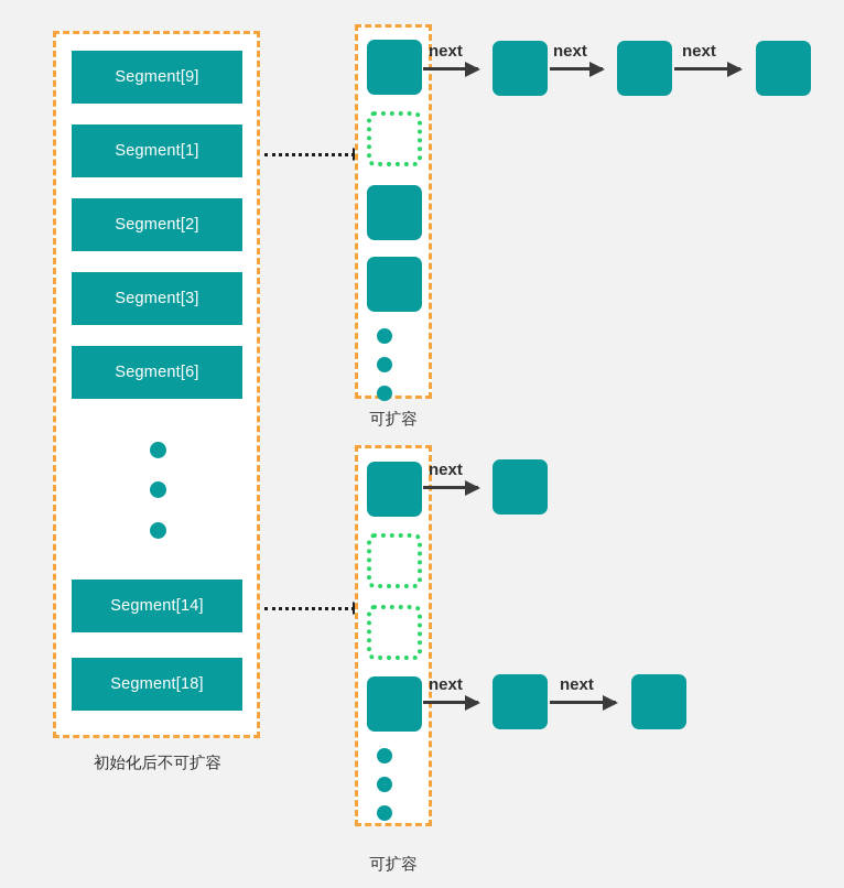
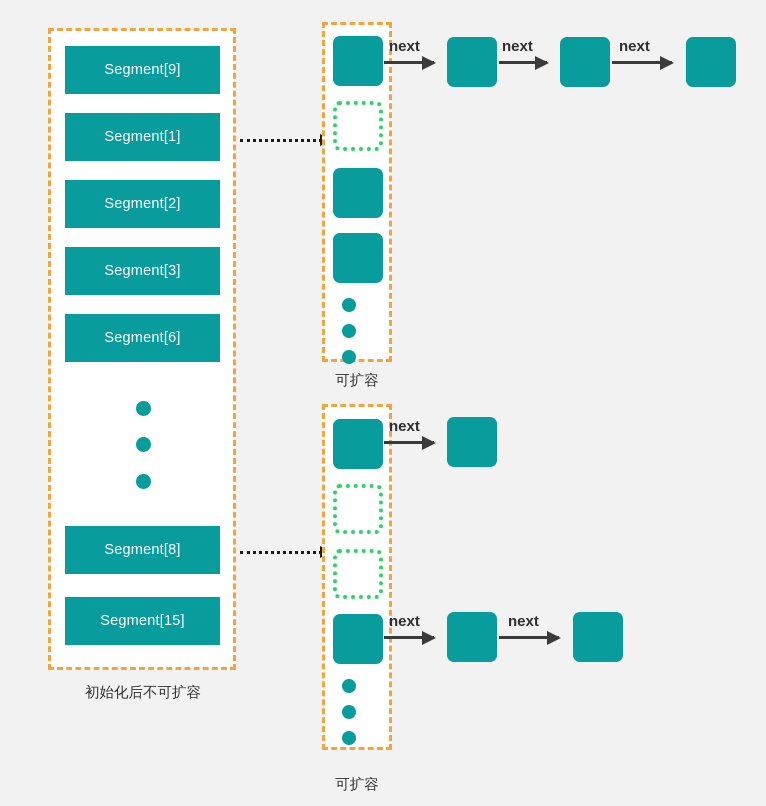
  Segment[9]
  Segment[1]
  Segment[2]
  Segment[3]
  Segment[6]
- Segment[14]
+ Segment[8]
- Segment[18]
+ Segment[15]
  初始化后不可扩容
  可扩容
  next
  next
  next
  可扩容
  next
  next
  next
